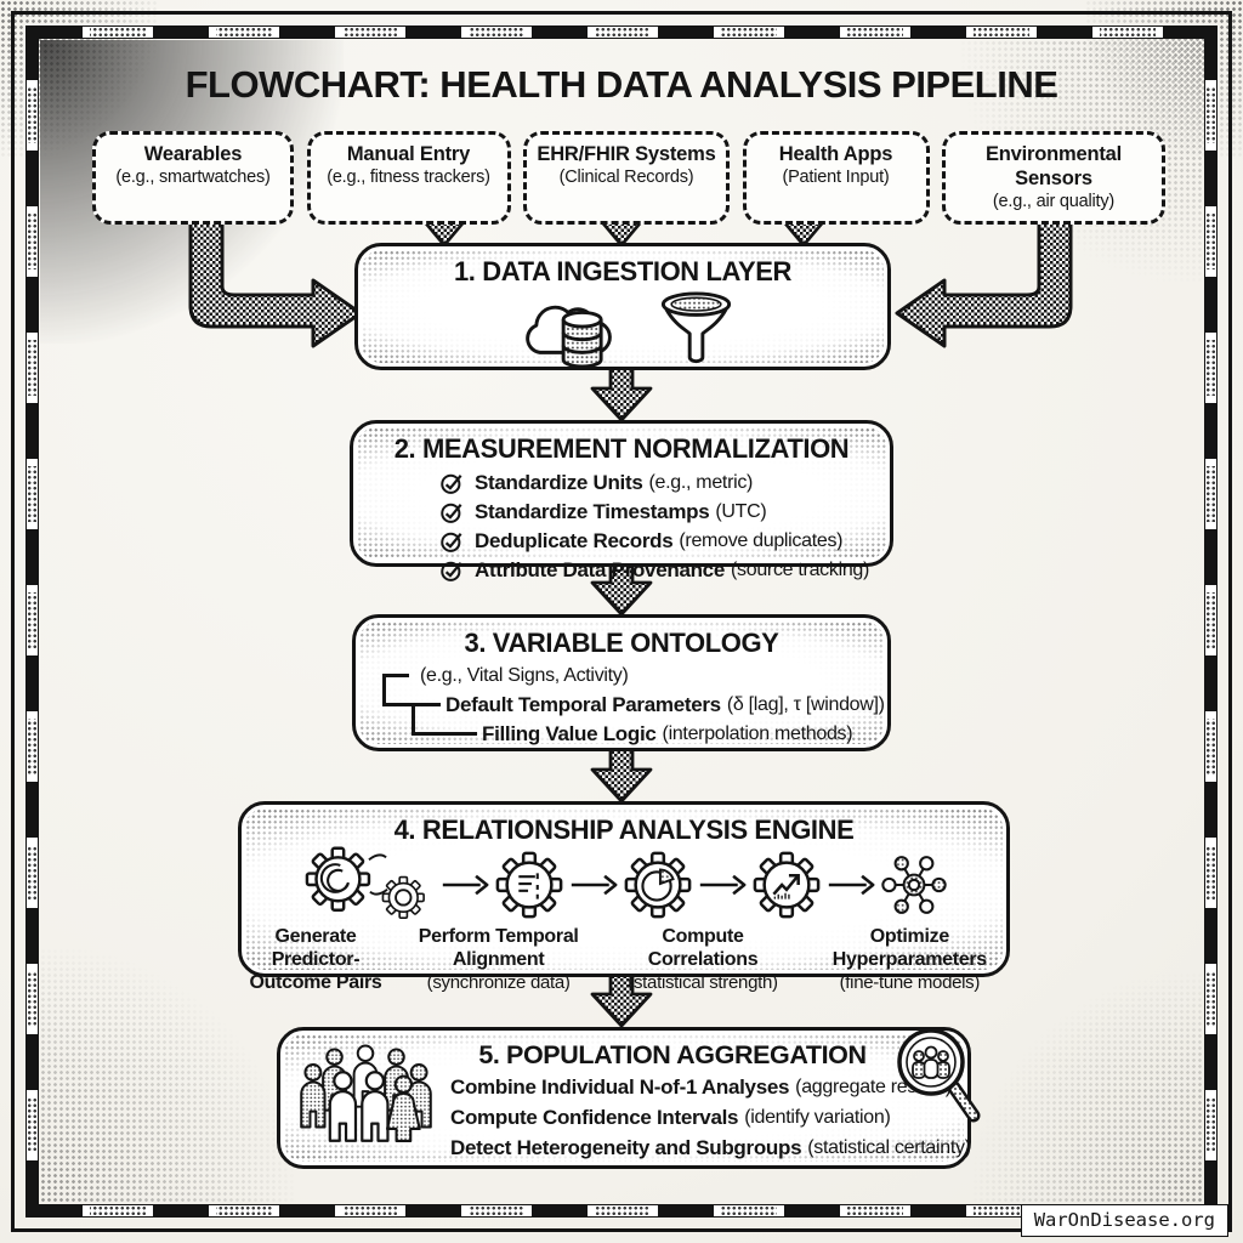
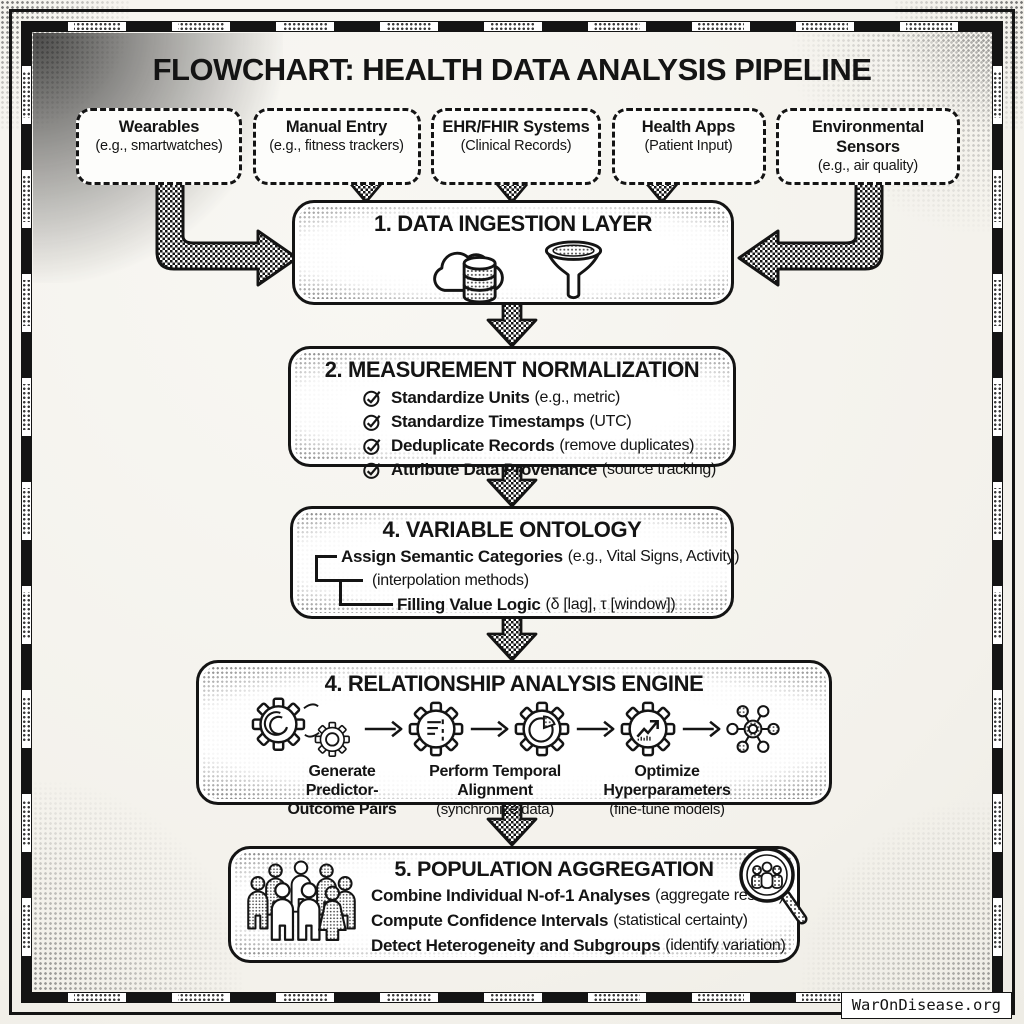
  FLOWCHART: HEALTH DATA ANALYSIS PIPELINE
  Wearables
  (e.g., smartwatches)
  Manual Entry
  (e.g., fitness trackers)
  EHR/FHIR Systems
  (Clinical Records)
  Health Apps
  (Patient Input)
  Environmental Sensors
  (e.g., air quality)
  1. DATA INGESTION LAYER
  2. MEASUREMENT NORMALIZATION
  Standardize Units
  (e.g., metric)
  Standardize Timestamps
  (UTC)
  Deduplicate Records
  (remove duplicates)
  Attribute Data Provenance
  (source tracking)
- 3. VARIABLE ONTOLOGY
+ 4. VARIABLE ONTOLOGY
+ Assign Semantic Categories
  (e.g., Vital Signs, Activity)
- Default Temporal Parameters
- (δ [lag], τ [window])
+ (interpolation methods)
  Filling Value Logic
- (interpolation methods)
+ (δ [lag], τ [window])
  4. RELATIONSHIP ANALYSIS ENGINE
  Generate
  Predictor-
  Outcome Pairs
  Perform Temporal
  Alignment
  (synchronize data)
- Compute
- Correlations
- (statistical strength)
  Optimize
  Hyperparameters
  (fine-tune models)
  5. POPULATION AGGREGATION
  Combine Individual N-of-1 Analyses
  Compute Confidence Intervals
- (identify variation)
+ (statistical certainty)
  Detect Heterogeneity and Subgroups
- (statistical certainty)
+ (identify variation)
  WarOnDisease.org
